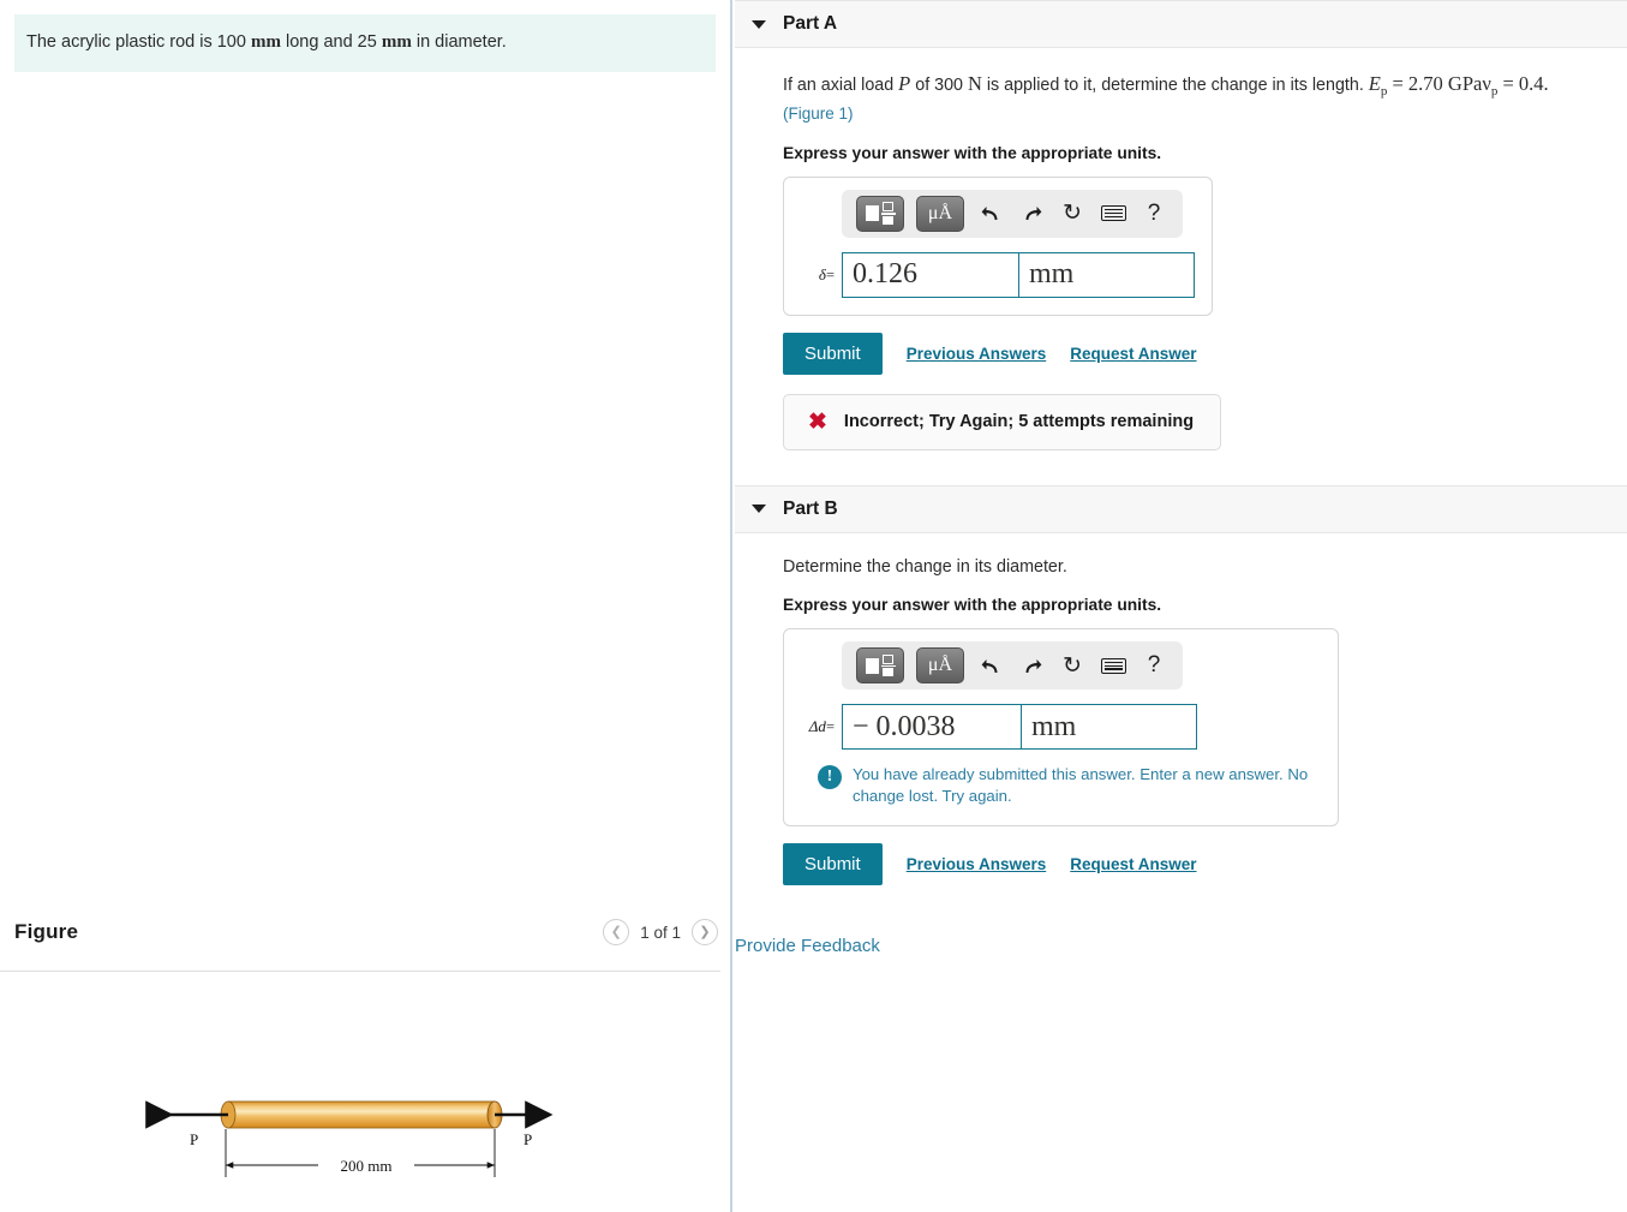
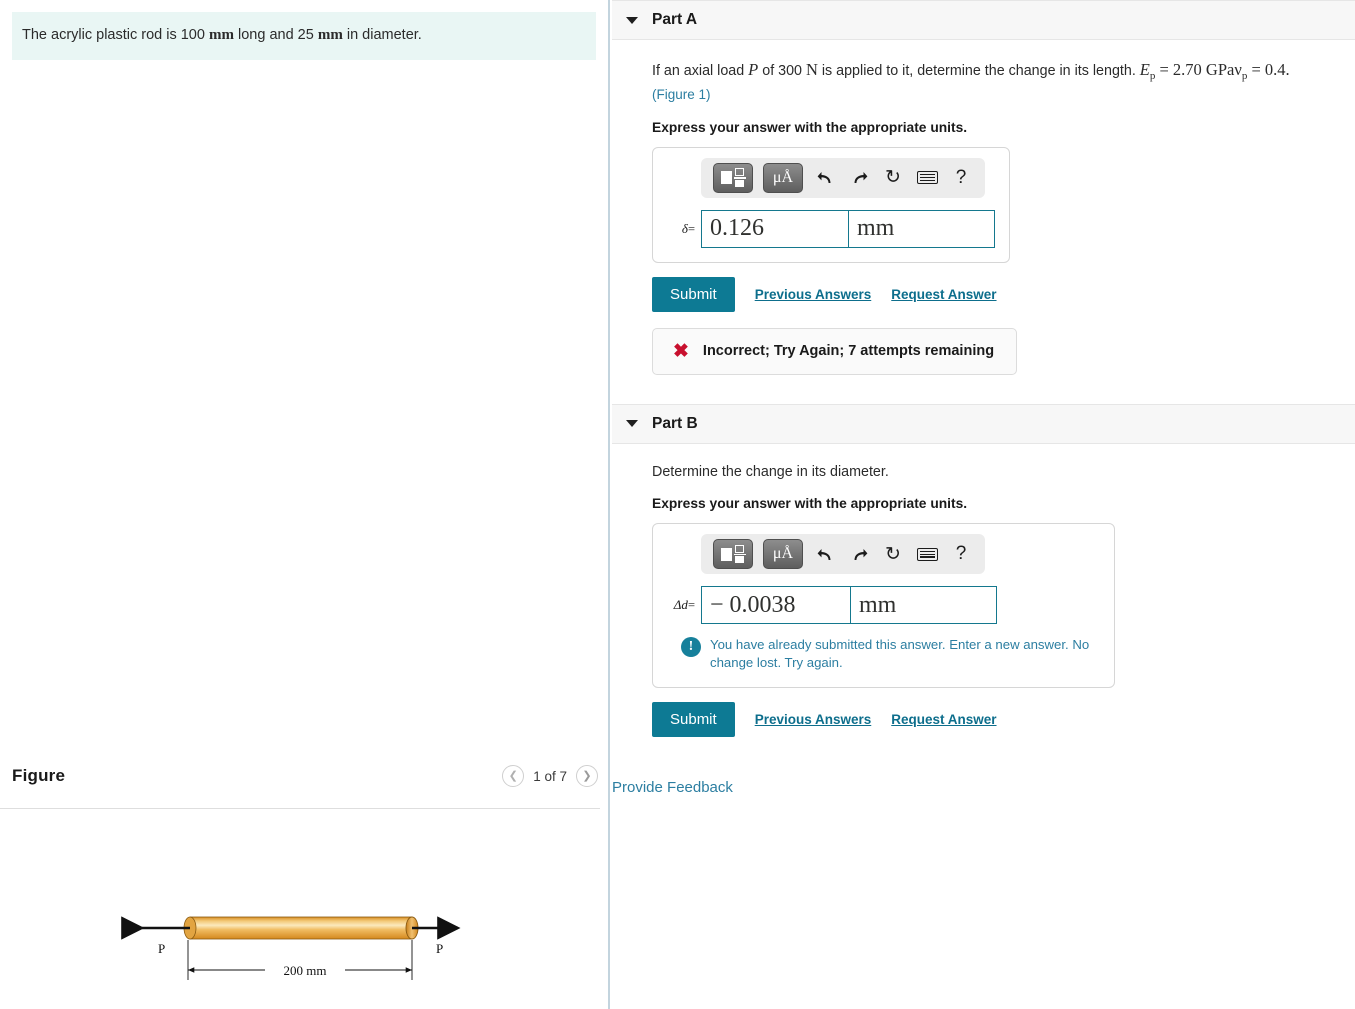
  The acrylic plastic rod is 100 mm long and 25 mm in diameter.
  Figure
  ❮
- 1 of 1
+ 1 of 7
  ❯
  P
  P
  200 mm
  Part A
  If an axial load P of 300 N is applied to it, determine the change in its length. Ep = 2.70 GPaνp = 0.4.
  (Figure 1)
  Express your answer with the appropriate units.
  μÅ
  ↻
  ?
  δ=
  0.126
  mm
  Submit
  Previous Answers
  Request Answer
  ✖
- Incorrect; Try Again; 5 attempts remaining
+ Incorrect; Try Again; 7 attempts remaining
  Part B
  Determine the change in its diameter.
  Express your answer with the appropriate units.
  μÅ
  ↻
  ?
  Δd=
  − 0.0038
  mm
  !
  You have already submitted this answer. Enter a new answer. No change lost. Try again.
  Submit
  Previous Answers
  Request Answer
  Provide Feedback
